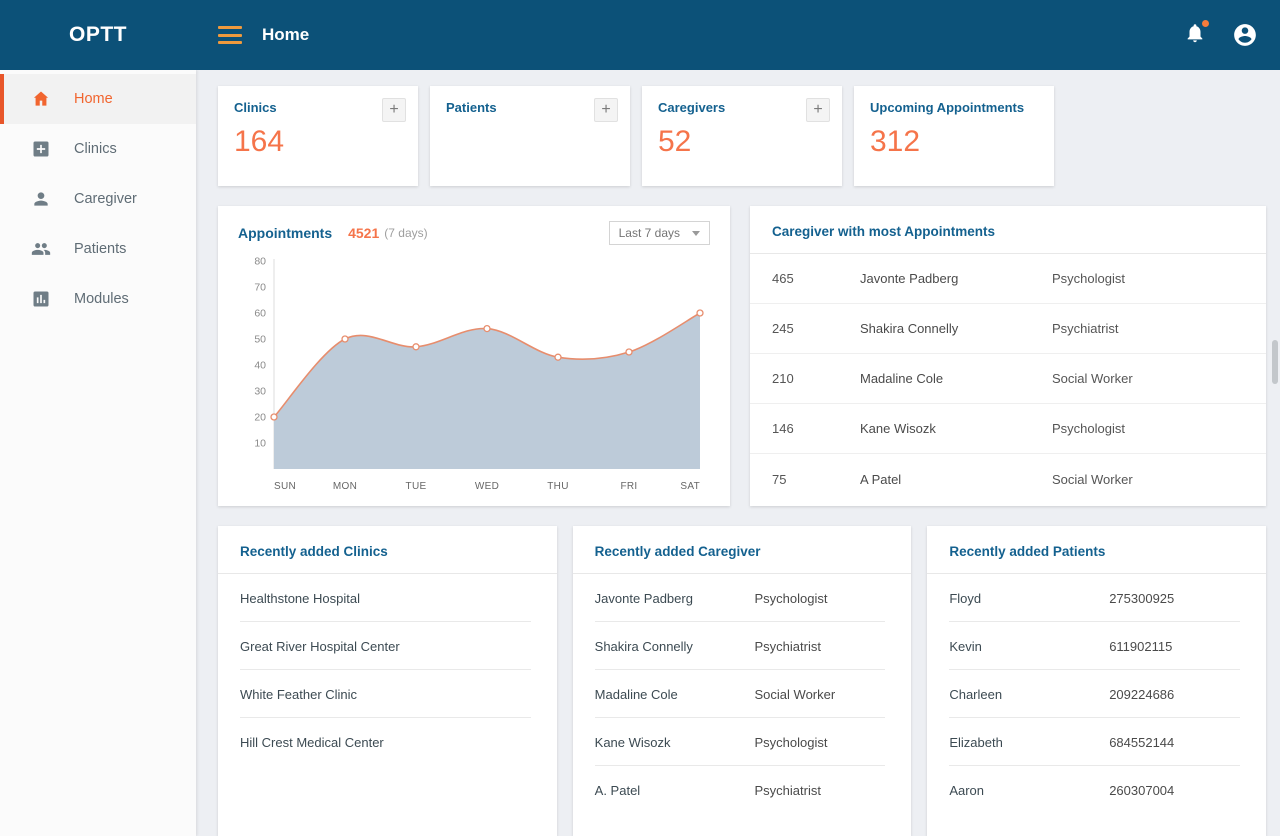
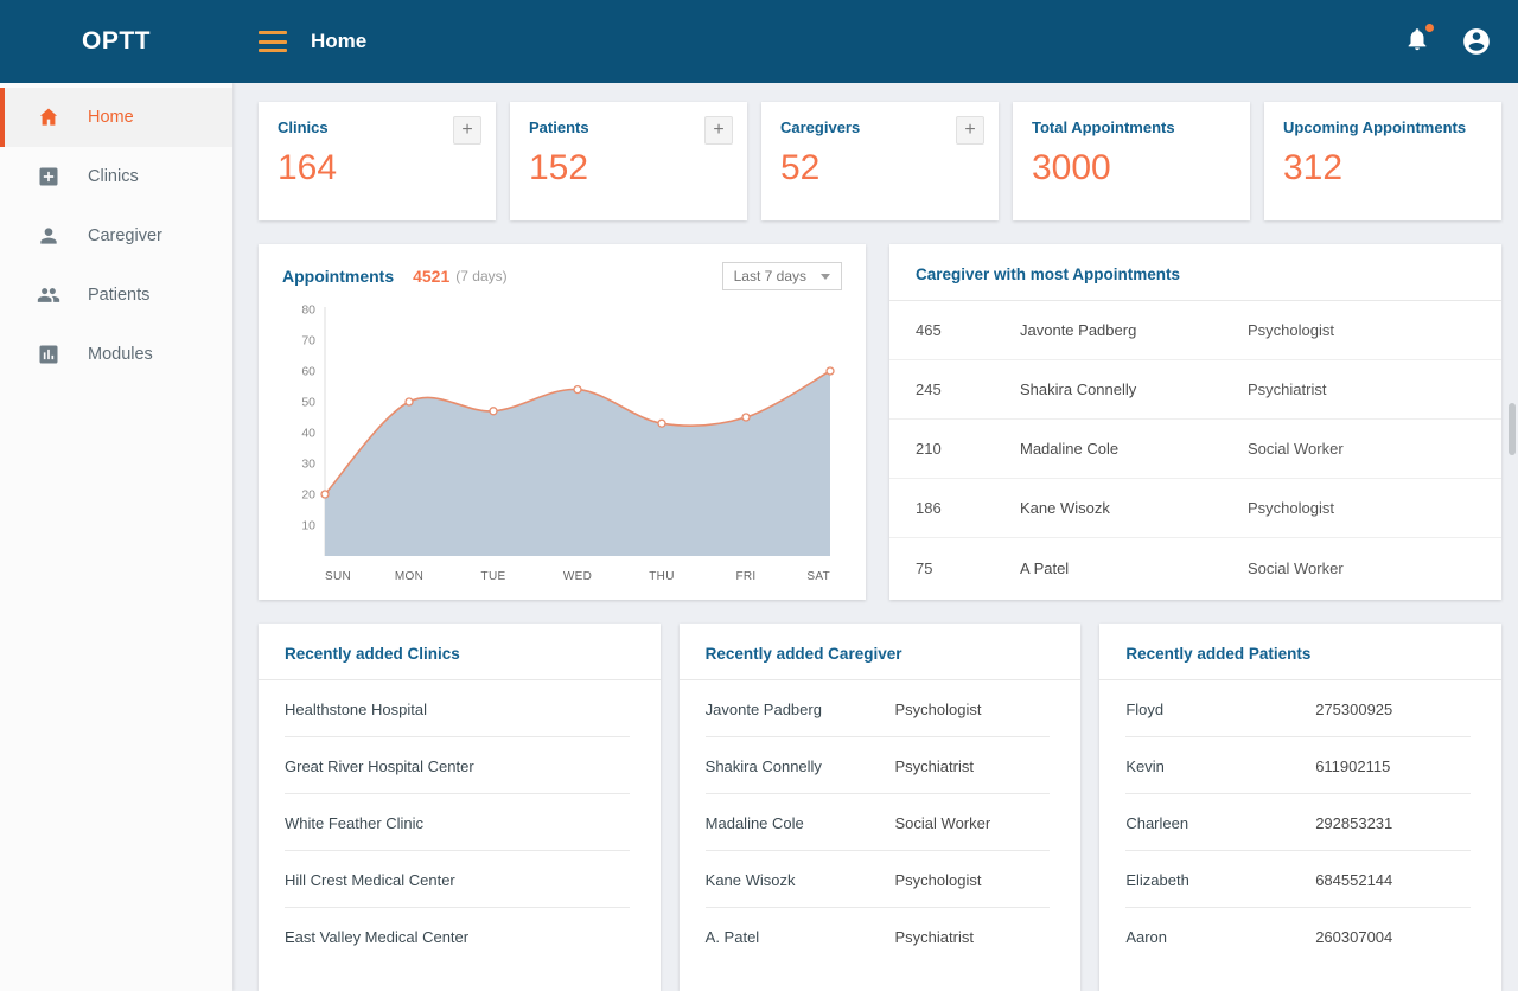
  OPTT
  Home
  Home
  Clinics
  Caregiver
  Patients
  Modules
  Clinics
  164
  +
  Patients
+ 152
  +
  Caregivers
  52
  +
+ Total Appointments
+ 3000
  Upcoming Appointments
  312
  Appointments
  4521
  (7 days)
  Last 7 days
  10
  20
  30
  40
  50
  60
  70
  80
  SUN
  MON
  TUE
  WED
  THU
  FRI
  SAT
  Caregiver with most Appointments
  465
  Javonte Padberg
  Psychologist
  245
  Shakira Connelly
  Psychiatrist
  210
  Madaline Cole
  Social Worker
- 146
+ 186
  Kane Wisozk
  Psychologist
  75
  A Patel
  Social Worker
  Recently added Clinics
  Healthstone Hospital
  Great River Hospital Center
  White Feather Clinic
  Hill Crest Medical Center
+ East Valley Medical Center
  Recently added Caregiver
  Javonte Padberg
  Psychologist
  Shakira Connelly
  Psychiatrist
  Madaline Cole
  Social Worker
  Kane Wisozk
  Psychologist
  A. Patel
  Psychiatrist
  Recently added Patients
  Floyd
  275300925
  Kevin
  611902115
  Charleen
- 209224686
+ 292853231
  Elizabeth
  684552144
  Aaron
  260307004
